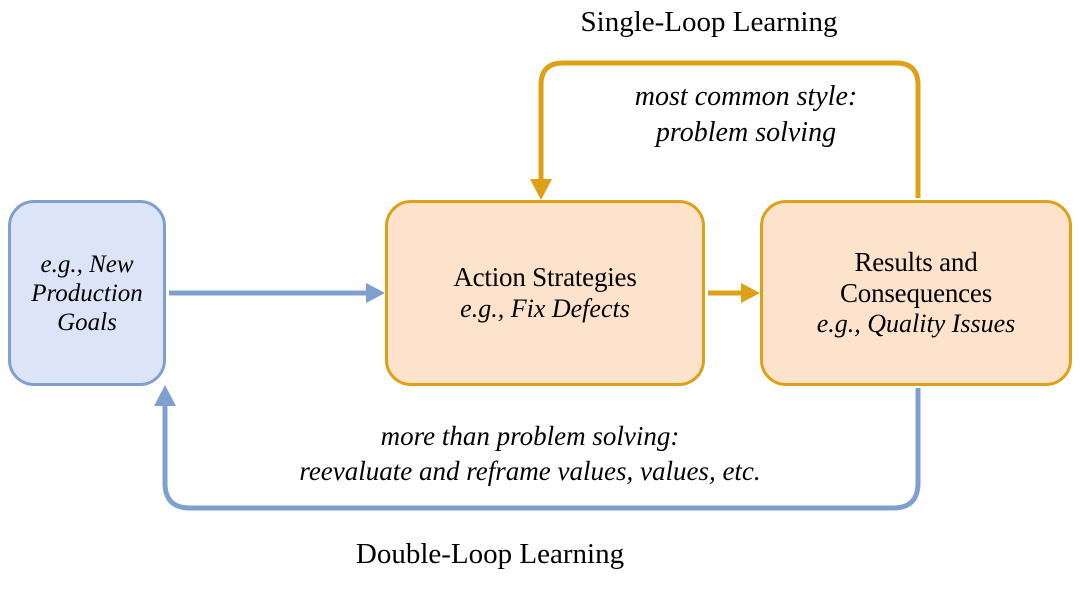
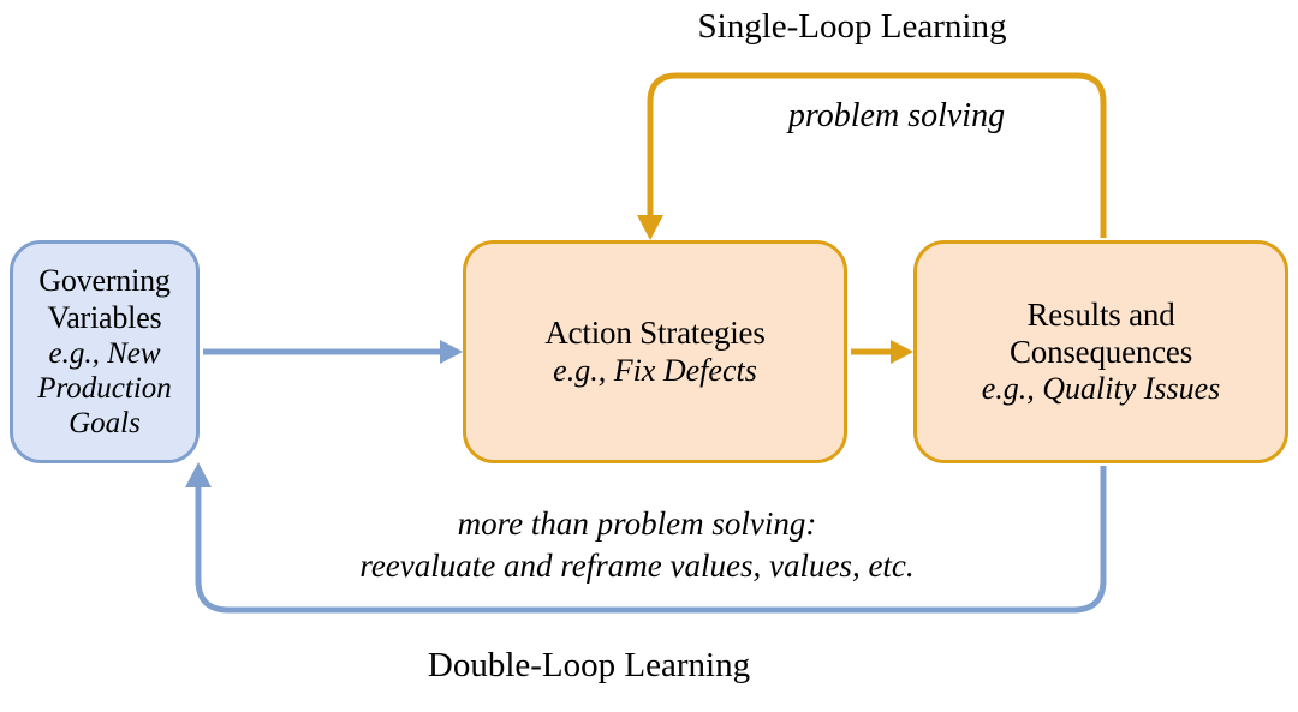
  Single-Loop Learning
- most common style:
  problem solving
+ Governing Variables
  e.g., New
  Production Goals
  Action Strategies
  e.g., Fix Defects
  Results and
  Consequences
  e.g., Quality Issues
  more than problem solving:
  reevaluate and reframe values, values, etc.
  Double-Loop Learning
